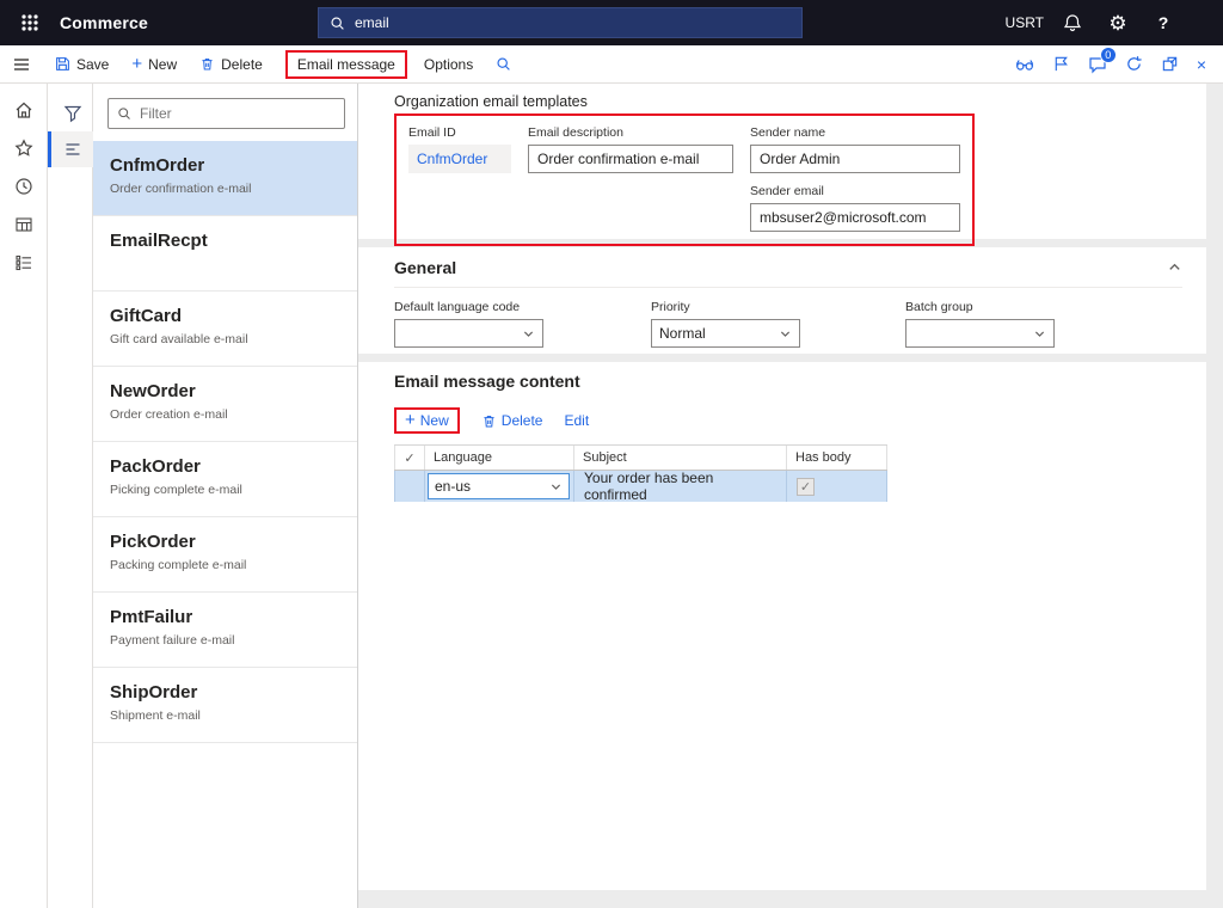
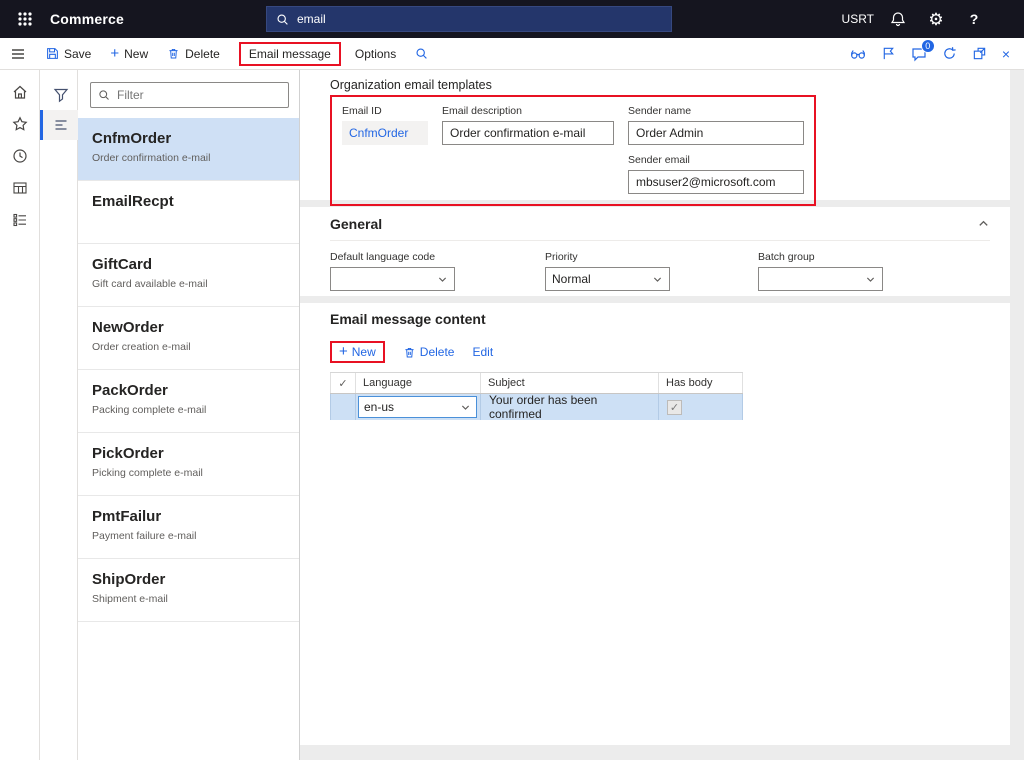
  Commerce
  email
  USRT
  ⚙
  ?
  Save
  +
  New
  Delete
  Email message
  Options
  0
  ×
  Filter
  CnfmOrder
  Order confirmation e-mail
  EmailRecpt
  GiftCard
  Gift card available e-mail
  NewOrder
  Order creation e-mail
  PackOrder
- Picking complete e-mail
+ Packing complete e-mail
  PickOrder
- Packing complete e-mail
+ Picking complete e-mail
  PmtFailur
  Payment failure e-mail
  ShipOrder
  Shipment e-mail
  Organization email templates
  Email ID
  CnfmOrder
  Email description
  Order confirmation e-mail
  Sender name
  Order Admin
  Sender email
  mbsuser2@microsoft.com
  General
  Default language code
  Priority
  Normal
  Batch group
  Email message content
  +
  New
  Delete
  Edit
  Language
  Subject
  Has body
  en-us
  Your order has been confirmed
